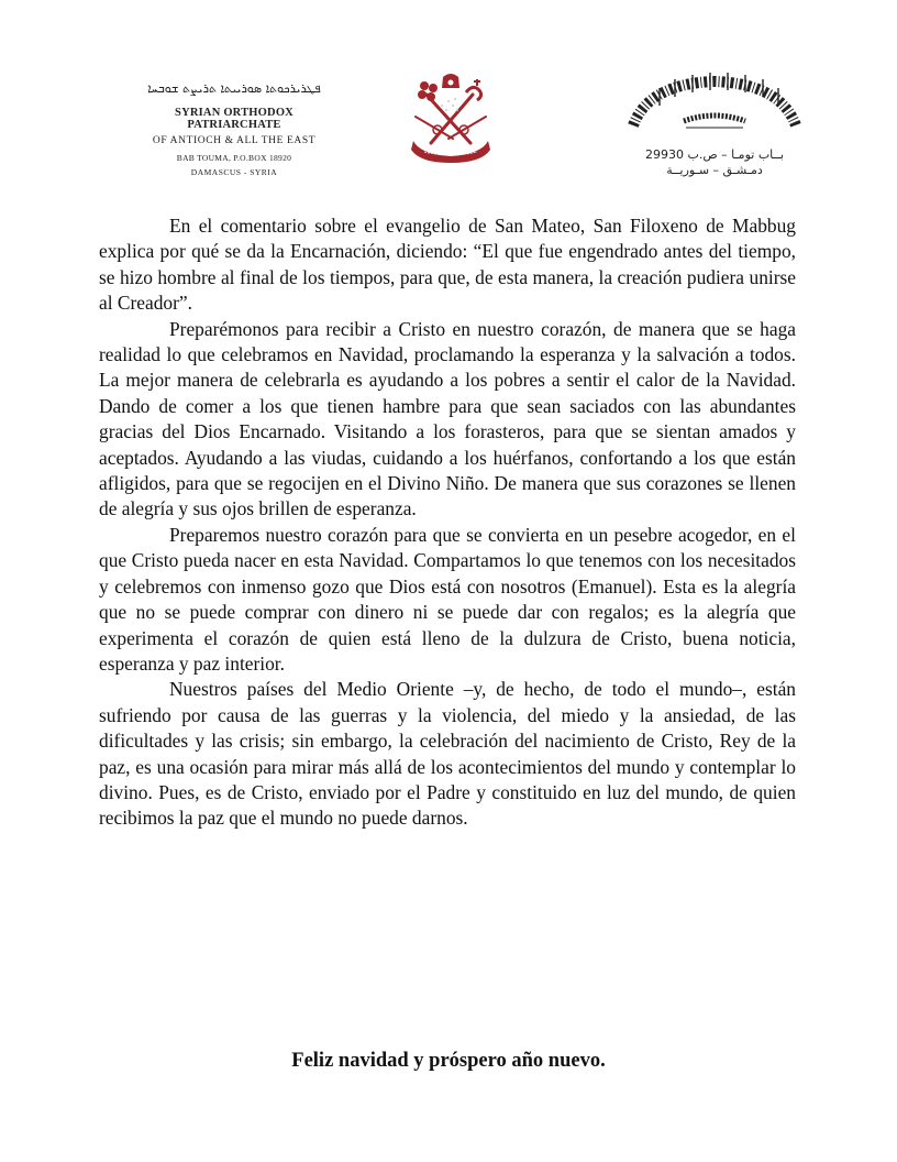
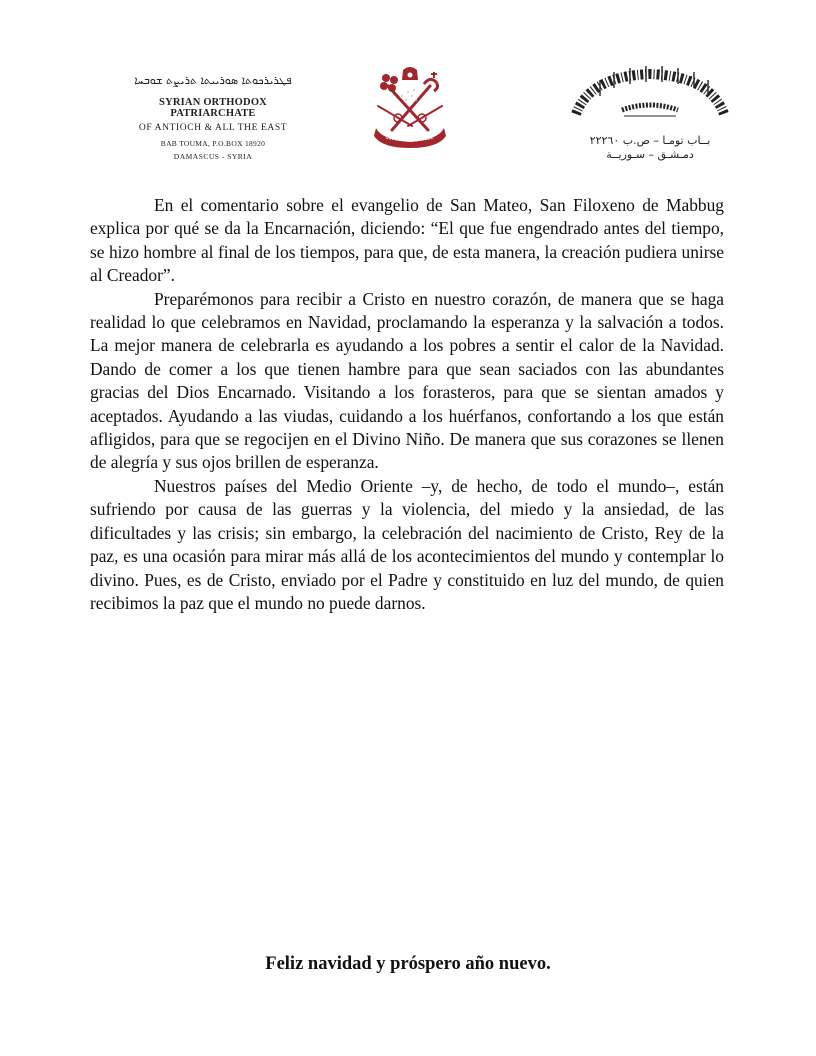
  ܦܛܪܝܪܟܘܬܐ ܣܘܪܝܝܬܐ ܬܪܝܨܬ ܫܘܒܚܐ
  SYRIAN ORTHODOX PATRIARCHATE
  OF ANTIOCH & ALL THE EAST
  BAB TOUMA, P.O.BOX 18920
  DAMASCUS - SYRIA
- بــاب تومـا – ص.ب 29930
+ بــاب تومـا – ص.ب ٢٢٢٦٠
  دمـشـق – سـوريــة
  En el comentario sobre el evangelio de San Mateo, San Filoxeno de Mabbug explica por qué se da la Encarnación, diciendo: “El que fue engendrado antes del tiempo, se hizo hombre al final de los tiempos, para que, de esta manera, la creación pudiera unirse al Creador”.
  Preparémonos para recibir a Cristo en nuestro corazón, de manera que se haga realidad lo que celebramos en Navidad, proclamando la esperanza y la salvación a todos. La mejor manera de celebrarla es ayudando a los pobres a sentir el calor de la Navidad. Dando de comer a los que tienen hambre para que sean saciados con las abundantes gracias del Dios Encarnado. Visitando a los forasteros, para que se sientan amados y aceptados. Ayudando a las viudas, cuidando a los huérfanos, confortando a los que están afligidos, para que se regocijen en el Divino Niño. De manera que sus corazones se llenen de alegría y sus ojos brillen de esperanza.
- Preparemos nuestro corazón para que se convierta en un pesebre acogedor, en el que Cristo pueda nacer en esta Navidad. Compartamos lo que tenemos con los necesitados y celebremos con inmenso gozo que Dios está con nosotros (Emanuel). Esta es la alegría que no se puede comprar con dinero ni se puede dar con regalos; es la alegría que experimenta el corazón de quien está lleno de la dulzura de Cristo, buena noticia, esperanza y paz interior.
  Nuestros países del Medio Oriente –y, de hecho, de todo el mundo–, están sufriendo por causa de las guerras y la violencia, del miedo y la ansiedad, de las dificultades y las crisis; sin embargo, la celebración del nacimiento de Cristo, Rey de la paz, es una ocasión para mirar más allá de los acontecimientos del mundo y contemplar lo divino. Pues, es de Cristo, enviado por el Padre y constituido en luz del mundo, de quien recibimos la paz que el mundo no puede darnos.
  Feliz navidad y próspero año nuevo.
